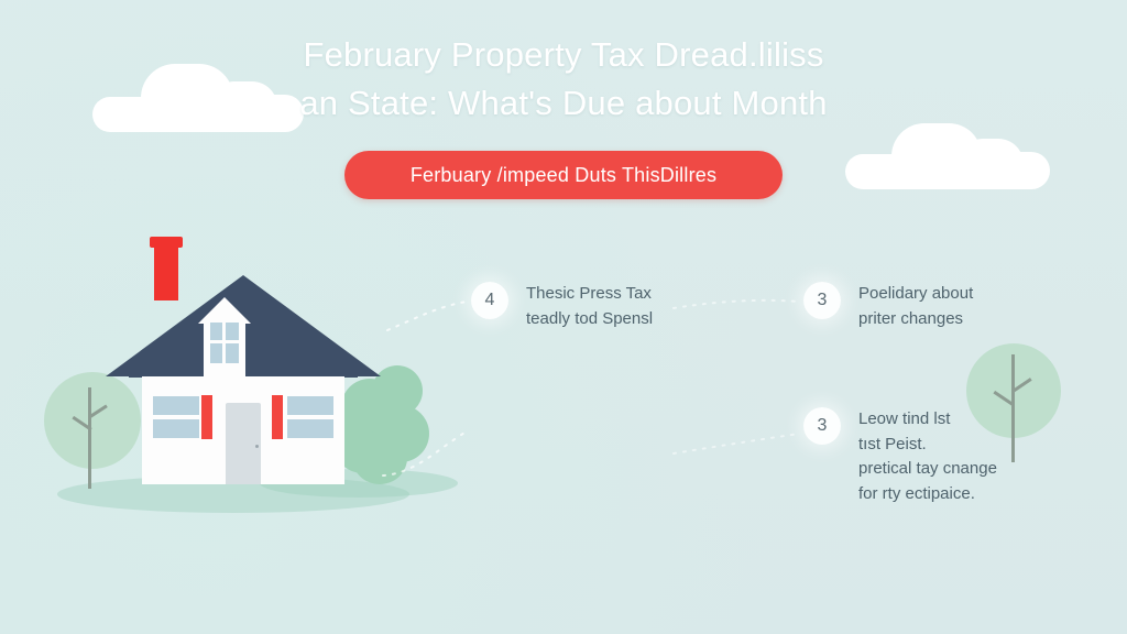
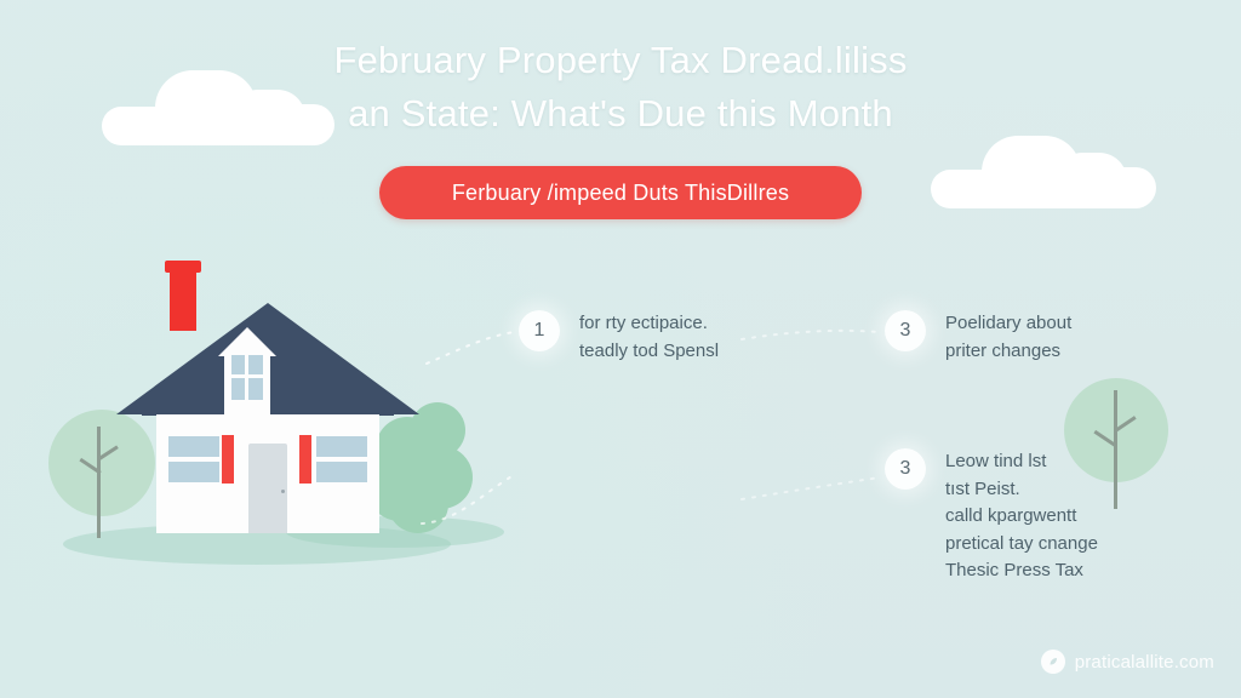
  February Property Tax Dread.liliss
- an State: What's Due about Month
+ an State: What's Due this Month
  Ferbuary /impeed Duts ThisDillres
- 4
+ 1
- Thesic Press Tax
+ for rty ectipaice.
  teadly tod Spensl
  3
  Poelidary about
  priter changes
  3
  Leow tind lst
  tıst Peist.
+ calld kpargwentt
  pretical tay cnange
- for rty ectipaice.
+ Thesic Press Tax
+ praticalallite.com
